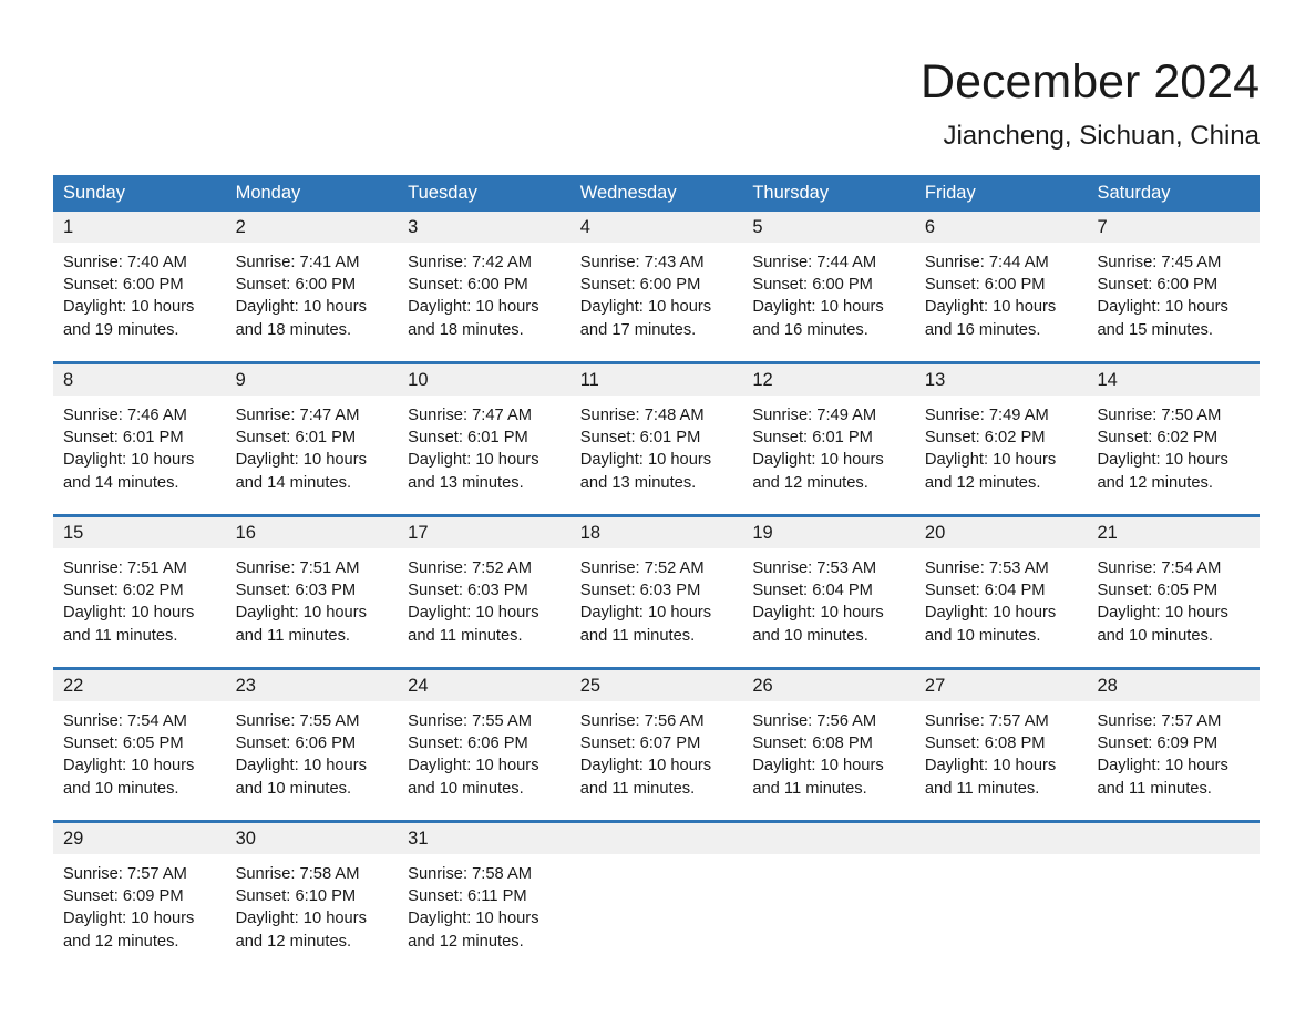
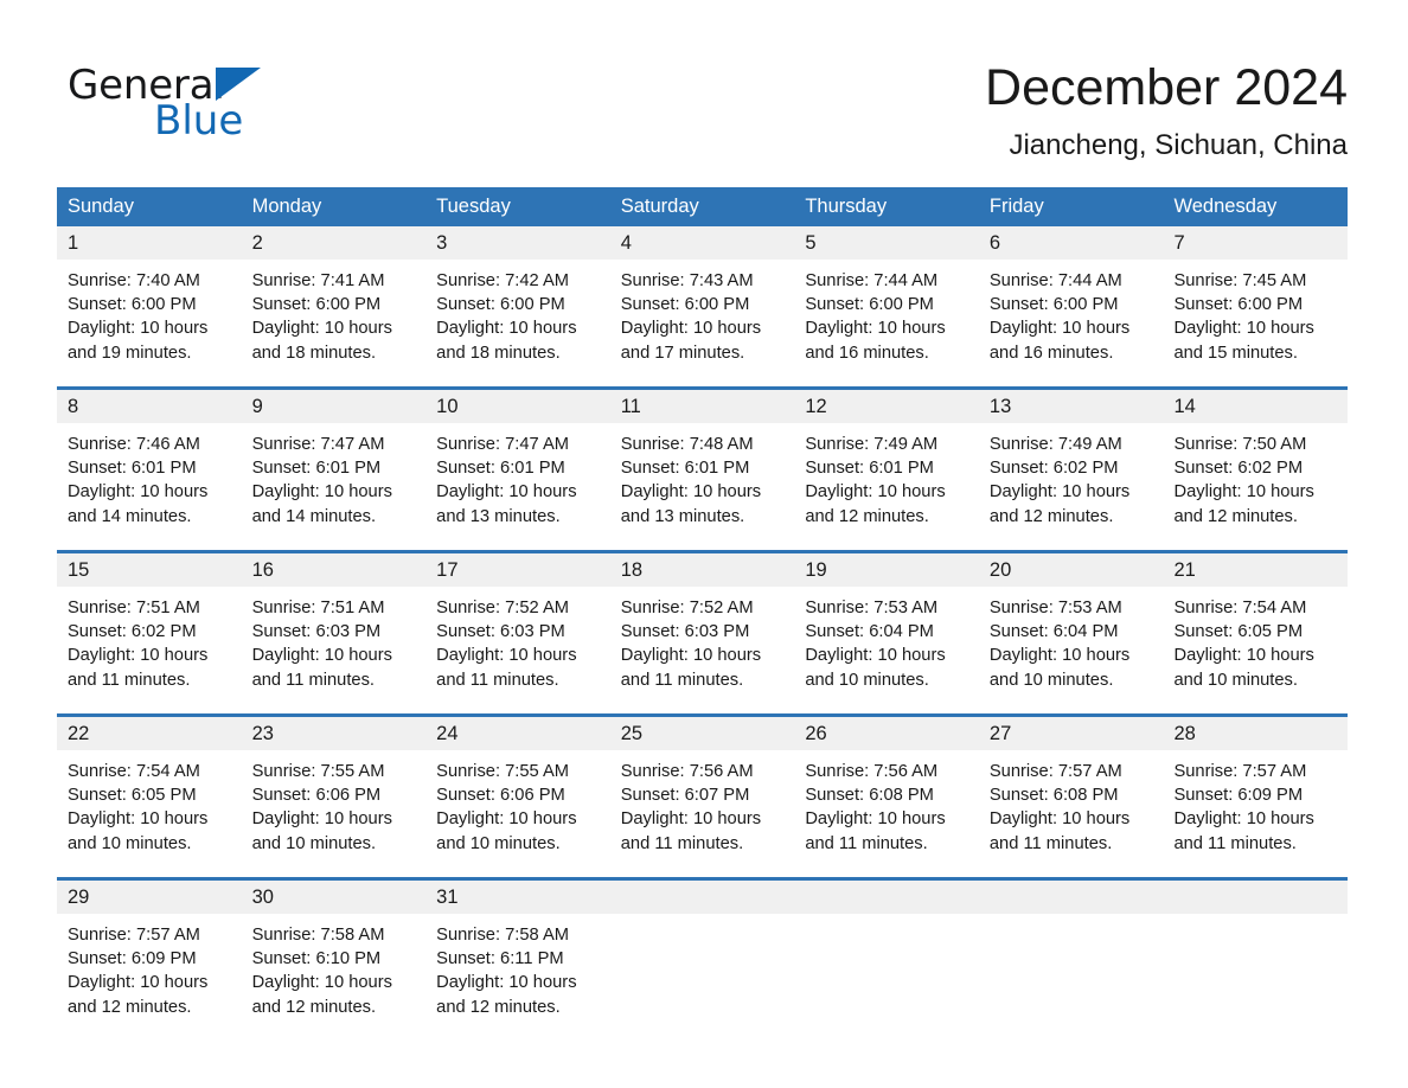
+ General
+ Blue
  December 2024
  Jiancheng, Sichuan, China
  Sunday
  Monday
  Tuesday
- Wednesday
+ Saturday
  Thursday
  Friday
- Saturday
+ Wednesday
  1
  Sunrise: 7:40 AM
  Sunset: 6:00 PM
  Daylight: 10 hours
  and 19 minutes.
  2
  Sunrise: 7:41 AM
  Sunset: 6:00 PM
  Daylight: 10 hours
  and 18 minutes.
  3
  Sunrise: 7:42 AM
  Sunset: 6:00 PM
  Daylight: 10 hours
  and 18 minutes.
  4
  Sunrise: 7:43 AM
  Sunset: 6:00 PM
  Daylight: 10 hours
  and 17 minutes.
  5
  Sunrise: 7:44 AM
  Sunset: 6:00 PM
  Daylight: 10 hours
  and 16 minutes.
  6
  Sunrise: 7:44 AM
  Sunset: 6:00 PM
  Daylight: 10 hours
  and 16 minutes.
  7
  Sunrise: 7:45 AM
  Sunset: 6:00 PM
  Daylight: 10 hours
  and 15 minutes.
  8
  Sunrise: 7:46 AM
  Sunset: 6:01 PM
  Daylight: 10 hours
  and 14 minutes.
  9
  Sunrise: 7:47 AM
  Sunset: 6:01 PM
  Daylight: 10 hours
  and 14 minutes.
  10
  Sunrise: 7:47 AM
  Sunset: 6:01 PM
  Daylight: 10 hours
  and 13 minutes.
  11
  Sunrise: 7:48 AM
  Sunset: 6:01 PM
  Daylight: 10 hours
  and 13 minutes.
  12
  Sunrise: 7:49 AM
  Sunset: 6:01 PM
  Daylight: 10 hours
  and 12 minutes.
  13
  Sunrise: 7:49 AM
  Sunset: 6:02 PM
  Daylight: 10 hours
  and 12 minutes.
  14
  Sunrise: 7:50 AM
  Sunset: 6:02 PM
  Daylight: 10 hours
  and 12 minutes.
  15
  Sunrise: 7:51 AM
  Sunset: 6:02 PM
  Daylight: 10 hours
  and 11 minutes.
  16
  Sunrise: 7:51 AM
  Sunset: 6:03 PM
  Daylight: 10 hours
  and 11 minutes.
  17
  Sunrise: 7:52 AM
  Sunset: 6:03 PM
  Daylight: 10 hours
  and 11 minutes.
  18
  Sunrise: 7:52 AM
  Sunset: 6:03 PM
  Daylight: 10 hours
  and 11 minutes.
  19
  Sunrise: 7:53 AM
  Sunset: 6:04 PM
  Daylight: 10 hours
  and 10 minutes.
  20
  Sunrise: 7:53 AM
  Sunset: 6:04 PM
  Daylight: 10 hours
  and 10 minutes.
  21
  Sunrise: 7:54 AM
  Sunset: 6:05 PM
  Daylight: 10 hours
  and 10 minutes.
  22
  Sunrise: 7:54 AM
  Sunset: 6:05 PM
  Daylight: 10 hours
  and 10 minutes.
  23
  Sunrise: 7:55 AM
  Sunset: 6:06 PM
  Daylight: 10 hours
  and 10 minutes.
  24
  Sunrise: 7:55 AM
  Sunset: 6:06 PM
  Daylight: 10 hours
  and 10 minutes.
  25
  Sunrise: 7:56 AM
  Sunset: 6:07 PM
  Daylight: 10 hours
  and 11 minutes.
  26
  Sunrise: 7:56 AM
  Sunset: 6:08 PM
  Daylight: 10 hours
  and 11 minutes.
  27
  Sunrise: 7:57 AM
  Sunset: 6:08 PM
  Daylight: 10 hours
  and 11 minutes.
  28
  Sunrise: 7:57 AM
  Sunset: 6:09 PM
  Daylight: 10 hours
  and 11 minutes.
  29
  Sunrise: 7:57 AM
  Sunset: 6:09 PM
  Daylight: 10 hours
  and 12 minutes.
  30
  Sunrise: 7:58 AM
  Sunset: 6:10 PM
  Daylight: 10 hours
  and 12 minutes.
  31
  Sunrise: 7:58 AM
  Sunset: 6:11 PM
  Daylight: 10 hours
  and 12 minutes.
